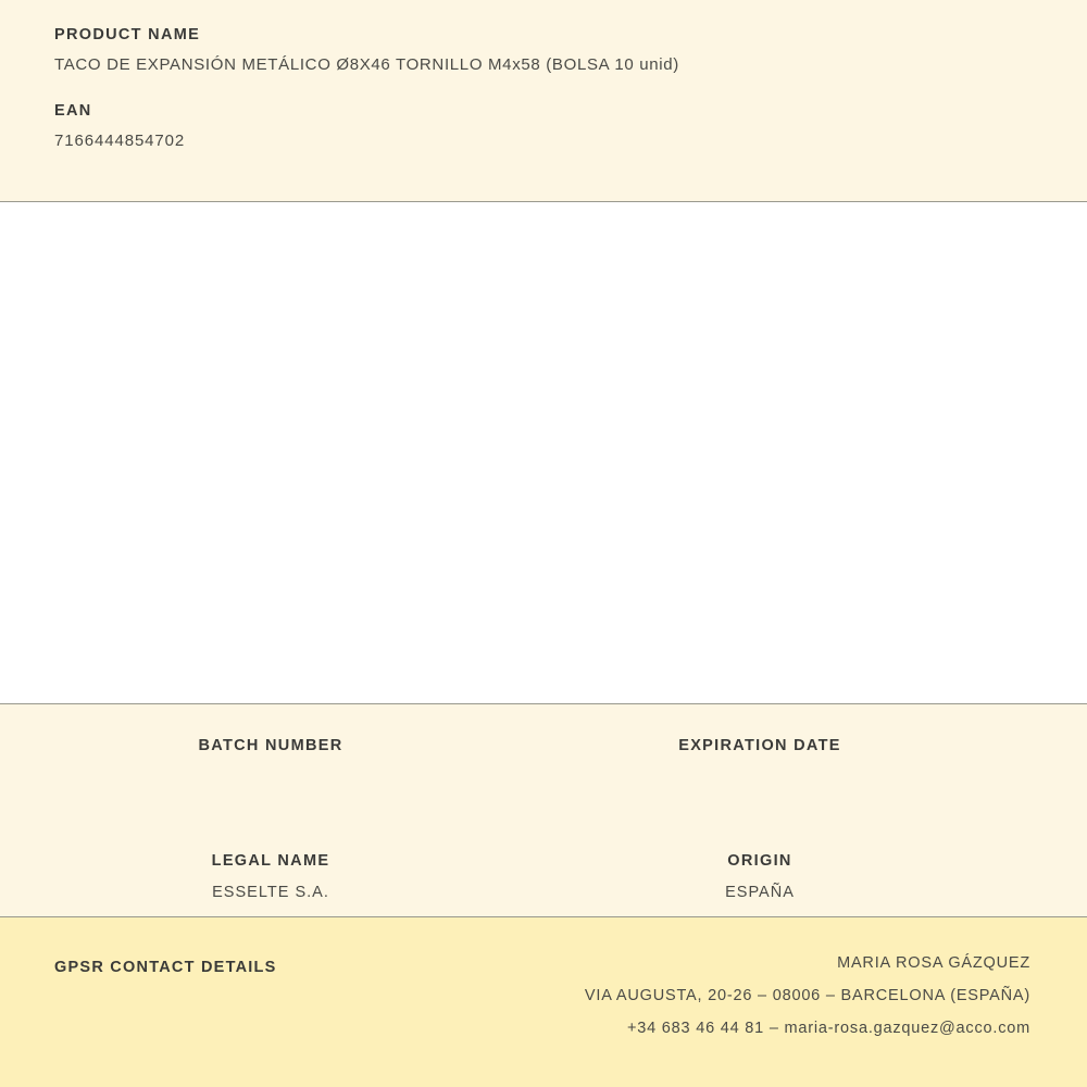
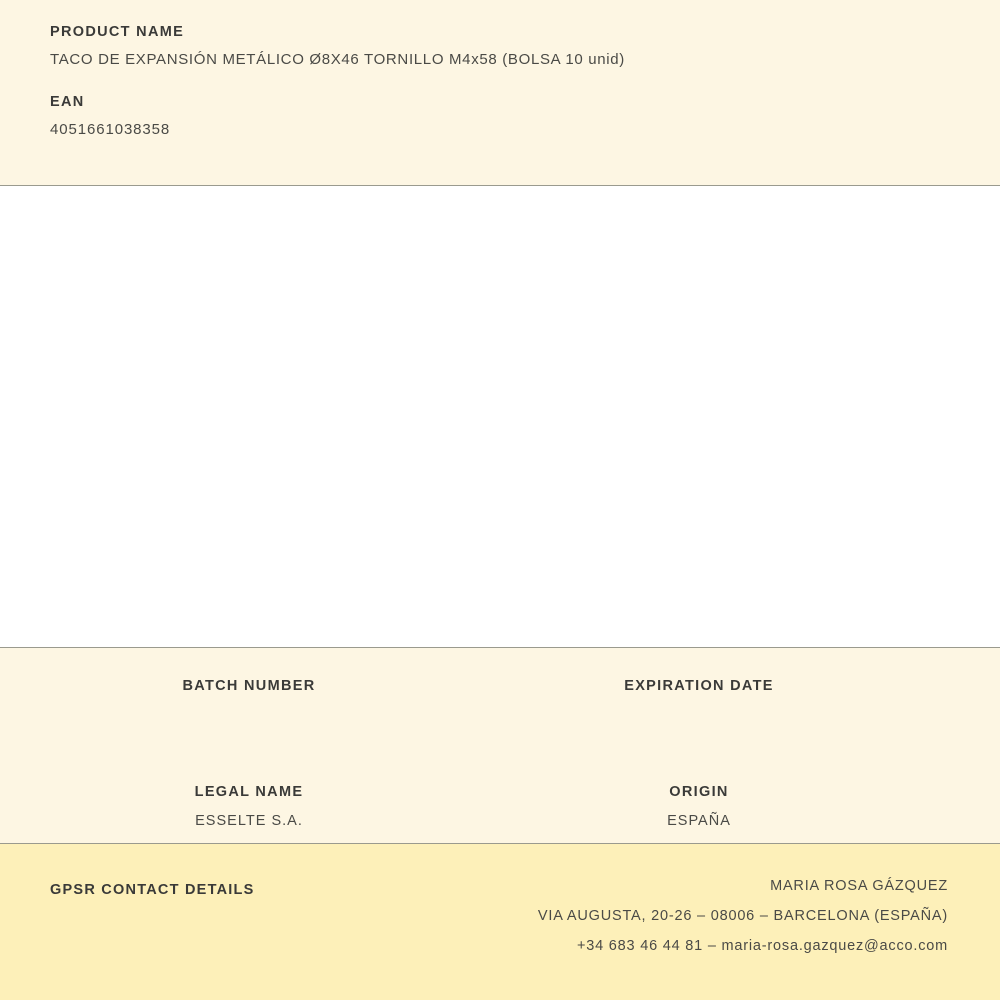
  PRODUCT NAME
  TACO DE EXPANSIÓN METÁLICO Ø8X46 TORNILLO M4x58 (BOLSA 10 unid)
  EAN
- 7166444854702
+ 4051661038358
  BATCH NUMBER
  EXPIRATION DATE
  LEGAL NAME
  ESSELTE S.A.
  ORIGIN
  ESPAÑA
  GPSR CONTACT DETAILS
  MARIA ROSA GÁZQUEZ
  VIA AUGUSTA, 20-26 – 08006 – BARCELONA (ESPAÑA)
  +34 683 46 44 81 – maria-rosa.gazquez@acco.com
